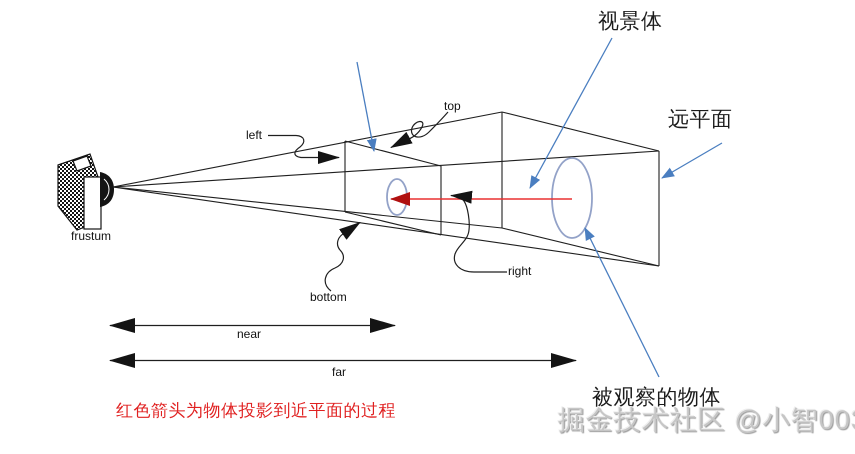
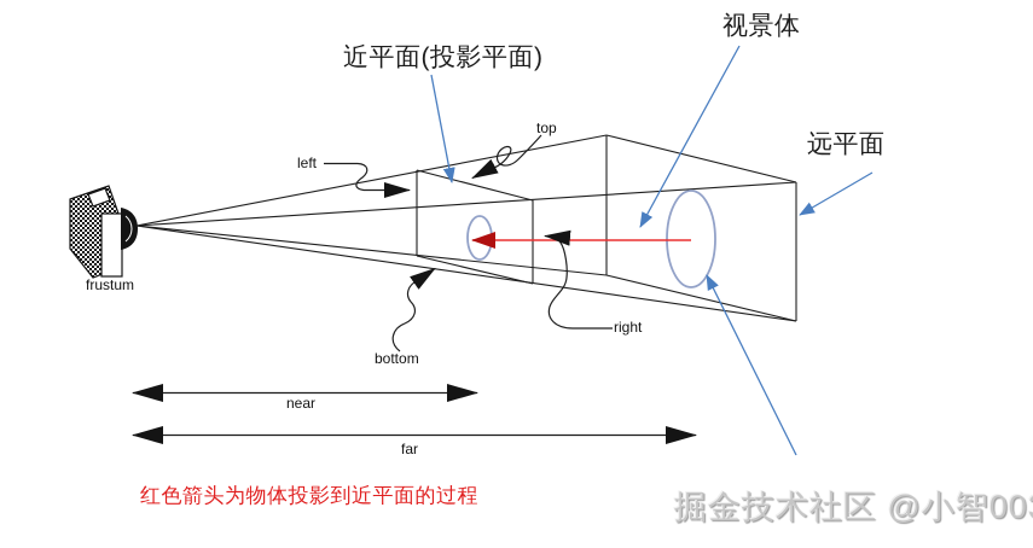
+ 近平面(投影平面)
  视景体
  远平面
- 被观察的物体
  frustum
  left
  top
  right
  bottom
  near
  far
  红色箭头为物体投影到近平面的过程
  掘金技术社区 @小智00
